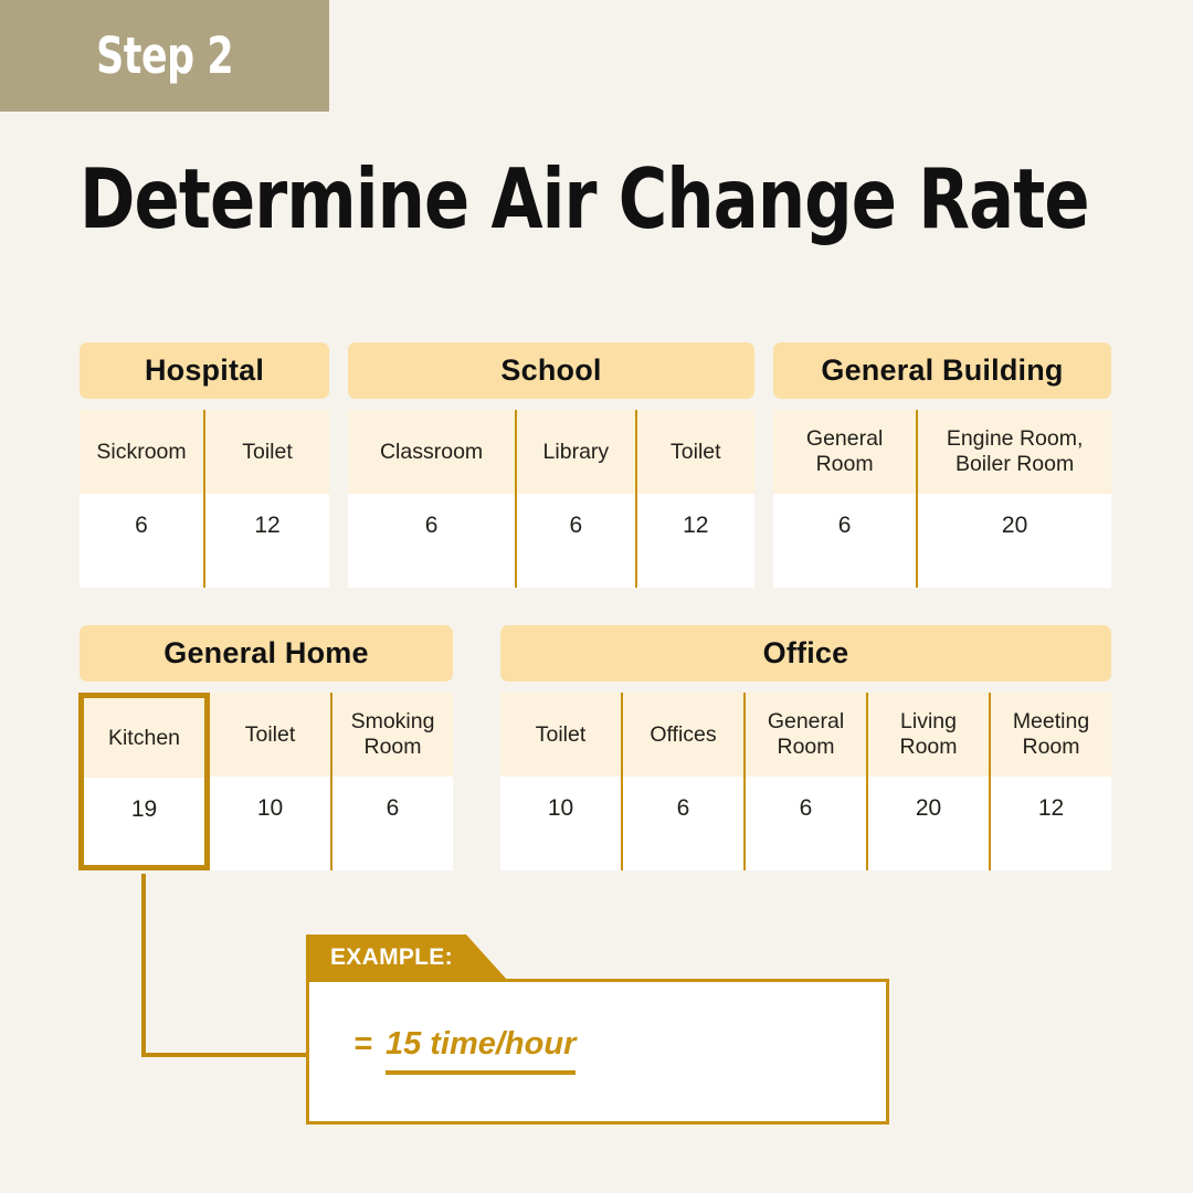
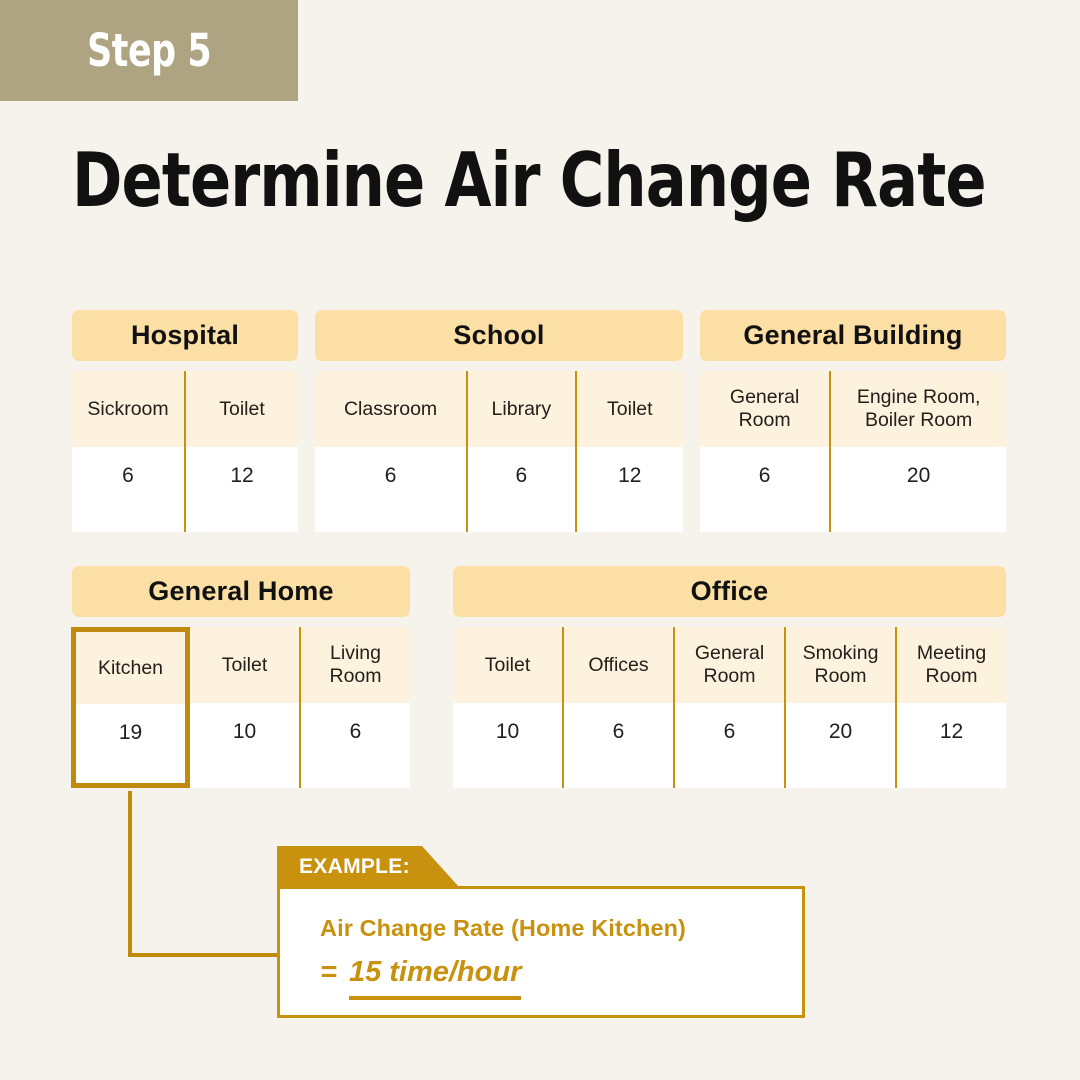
- Step 2
+ Step 5
  Determine Air Change Rate
  Hospital
  Sickroom
  6
  Toilet
  12
  School
  Classroom
  6
  Library
  6
  Toilet
  12
  General Building
  General Room
  6
  Engine Room, Boiler Room
  20
  General Home
  Kitchen
  19
  Toilet
  10
- Smoking Room
+ Living Room
  6
  Office
  Toilet
  10
  Offices
  6
  General Room
  6
- Living Room
+ Smoking Room
  20
  Meeting Room
  12
  EXAMPLE:
+ Air Change Rate (Home Kitchen)
  =
  15 time/hour
